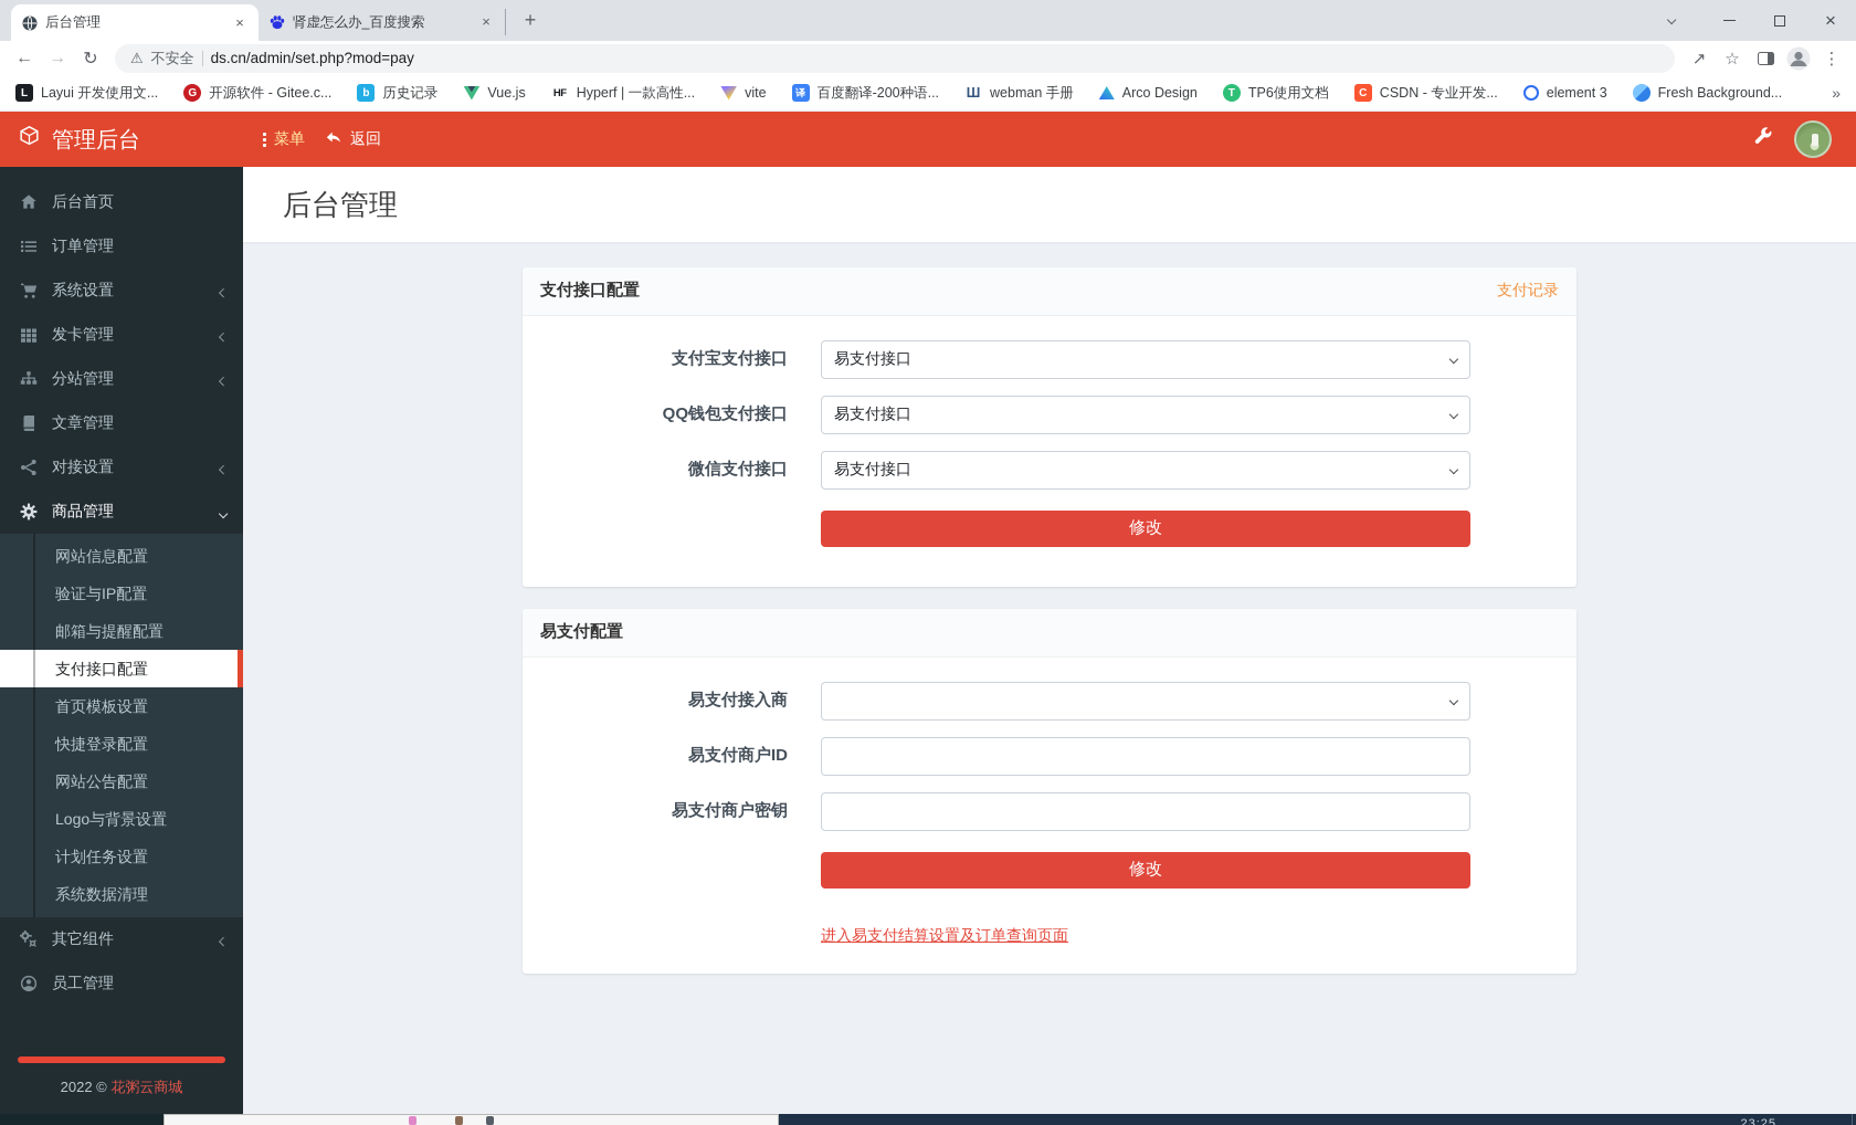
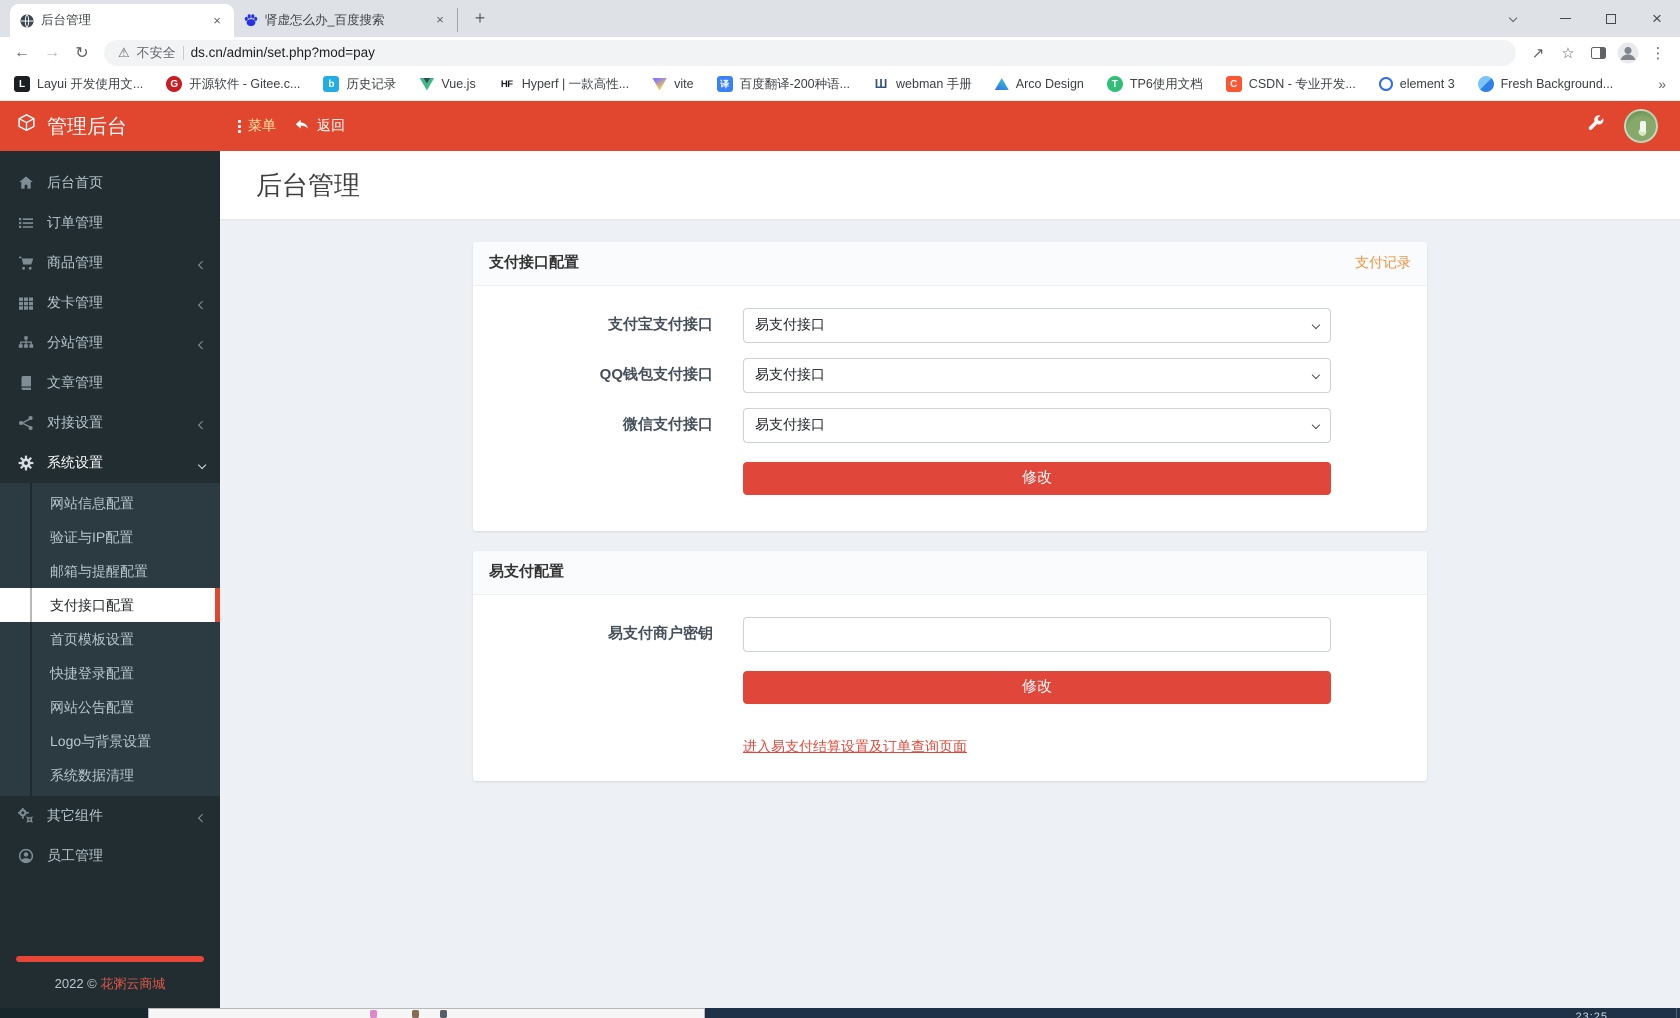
  后台管理
  ×
  肾虚怎么办_百度搜索
  ×
  +
  ×
  ←
  →
  ↻
  ⚠
  不安全
  ds.cn/admin/set.php?mod=pay
  ↗
  ☆
  ⋮
  L
  Layui 开发使用文...
  G
  开源软件 - Gitee.c...
  b
  历史记录
  Vue.js
  HF
  Hyperf | 一款高性...
  vite
  译
  百度翻译-200种语...
  Ш
  webman 手册
  Arco Design
  T
  TP6使用文档
  C
  CSDN - 专业开发...
  element 3
  Fresh Background...
  »
  管理后台
  菜单
  返回
  后台首页
  订单管理
- 系统设置
+ 商品管理
  发卡管理
  分站管理
  文章管理
  对接设置
- 商品管理
+ 系统设置
  网站信息配置
  验证与IP配置
  邮箱与提醒配置
  支付接口配置
  首页模板设置
  快捷登录配置
  网站公告配置
  Logo与背景设置
- 计划任务设置
  系统数据清理
  其它组件
  员工管理
  2022 © 花粥云商城
  后台管理
  支付接口配置
  支付记录
  支付宝支付接口
  易支付接口
  QQ钱包支付接口
  易支付接口
  微信支付接口
  易支付接口
  修改
  易支付配置
- 易支付接入商
- 易支付商户ID
  易支付商户密钥
  修改
  进入易支付结算设置及订单查询页面
  23:25
